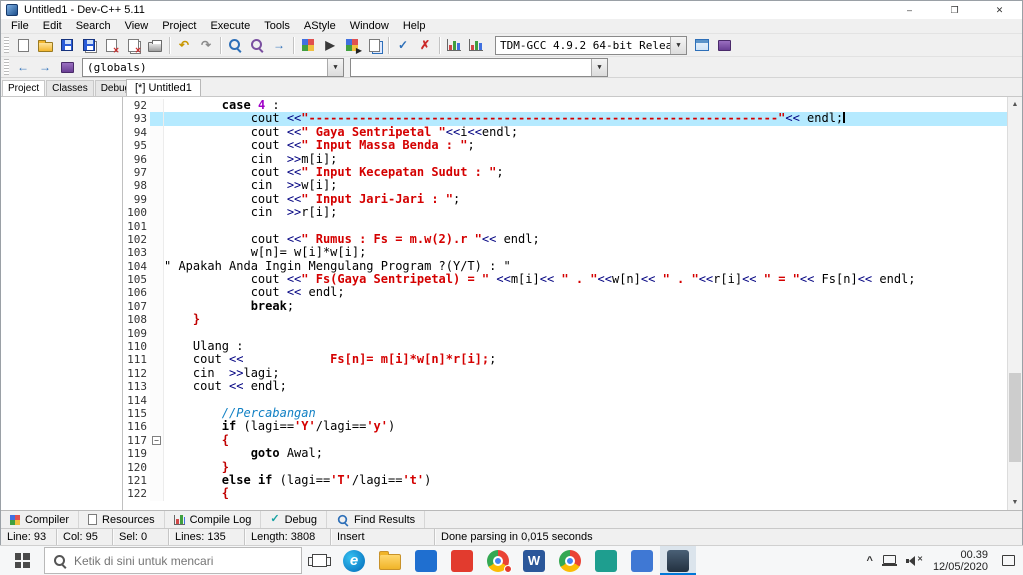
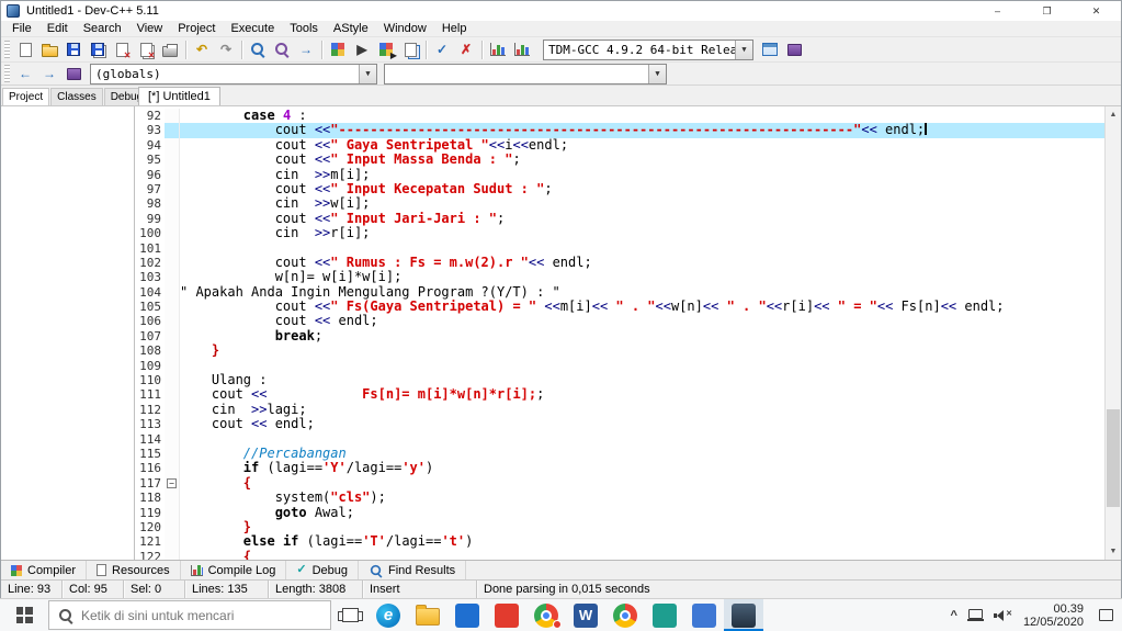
  Untitled1 - Dev-C++ 5.11
  –
  ❐
  ✕
  File
  Edit
  Search
  View
  Project
  Execute
  Tools
  AStyle
  Window
  Help
  ↶
  ↷
  →
  ▶
  ✓
  ✗
  TDM-GCC 4.9.2 64-bit Relea
  ▼
  ←
  →
  (globals)
  ▼
  ▼
  Project
  Classes
  Debu
  [*] Untitled1
  92
  case 4 :
  93
  cout <<"-----------------------------------------------------------------"<< endl;
  94
  cout <<" Gaya Sentripetal "<<i<<endl;
  95
  cout <<" Input Massa Benda : ";
  96
  cin >>m[i];
  97
  cout <<" Input Kecepatan Sudut : ";
  98
  cin >>w[i];
  99
  cout <<" Input Jari-Jari : ";
  100
  cin >>r[i];
  101
  102
  cout <<" Rumus : Fs = m.w(2).r "<< endl;
  103
  w[n]= w[i]*w[i];
  104
  " Apakah Anda Ingin Mengulang Program ?(Y/T) : "
  105
  cout <<" Fs(Gaya Sentripetal) = " <<m[i]<< " . "<<w[n]<< " . "<<r[i]<< " = "<< Fs[n]<< endl;
  106
  cout << endl;
  107
  break;
  108
  }
  109
  110
  Ulang :
  111
  cout << Fs[n]= m[i]*w[n]*r[i];;
  112
  cin >>lagi;
  113
  cout << endl;
  114
  115
  //Percabangan
  116
  if (lagi=='Y'/lagi=='y')
  117
  −
  {
+ 118
+ system("cls");
  119
  goto Awal;
  120
  }
  121
  else if (lagi=='T'/lagi=='t')
  122
  {
  Compiler
  Resources
  Compile Log
  ✓
  Debug
  Find Results
  Line: 93
  Col: 95
  Sel: 0
  Lines: 135
  Length: 3808
  Insert
  Done parsing in 0,015 seconds
  Ketik di sini untuk mencari
  e
  W
  ^
  00.39
  12/05/2020
